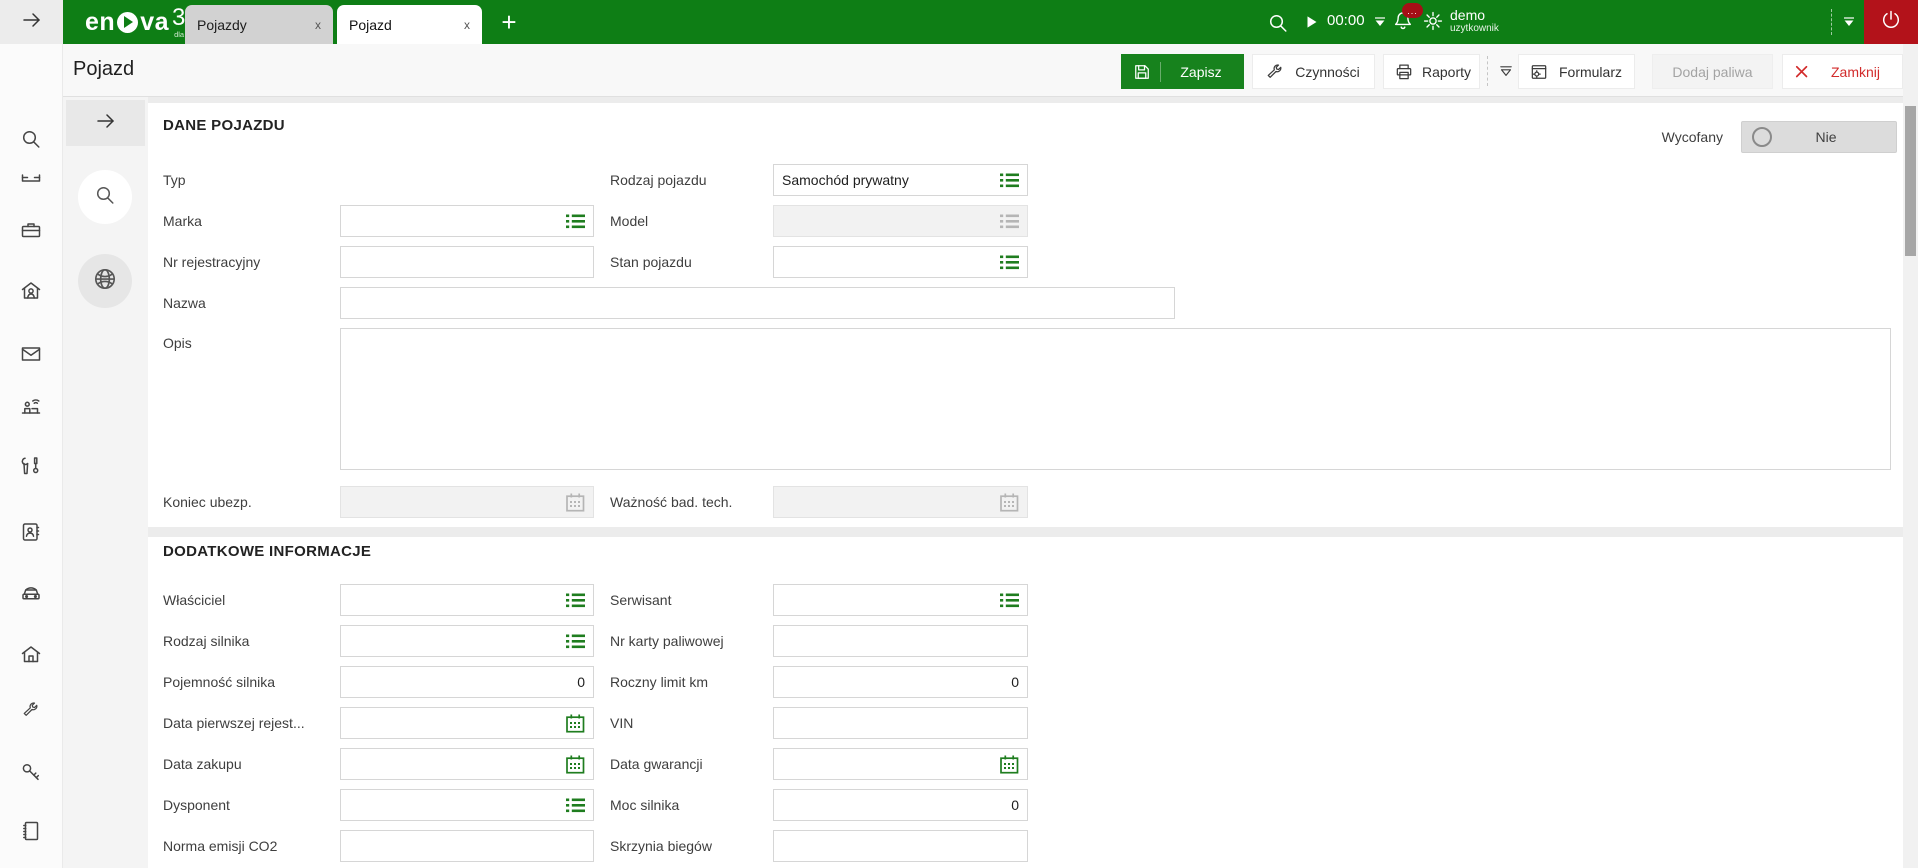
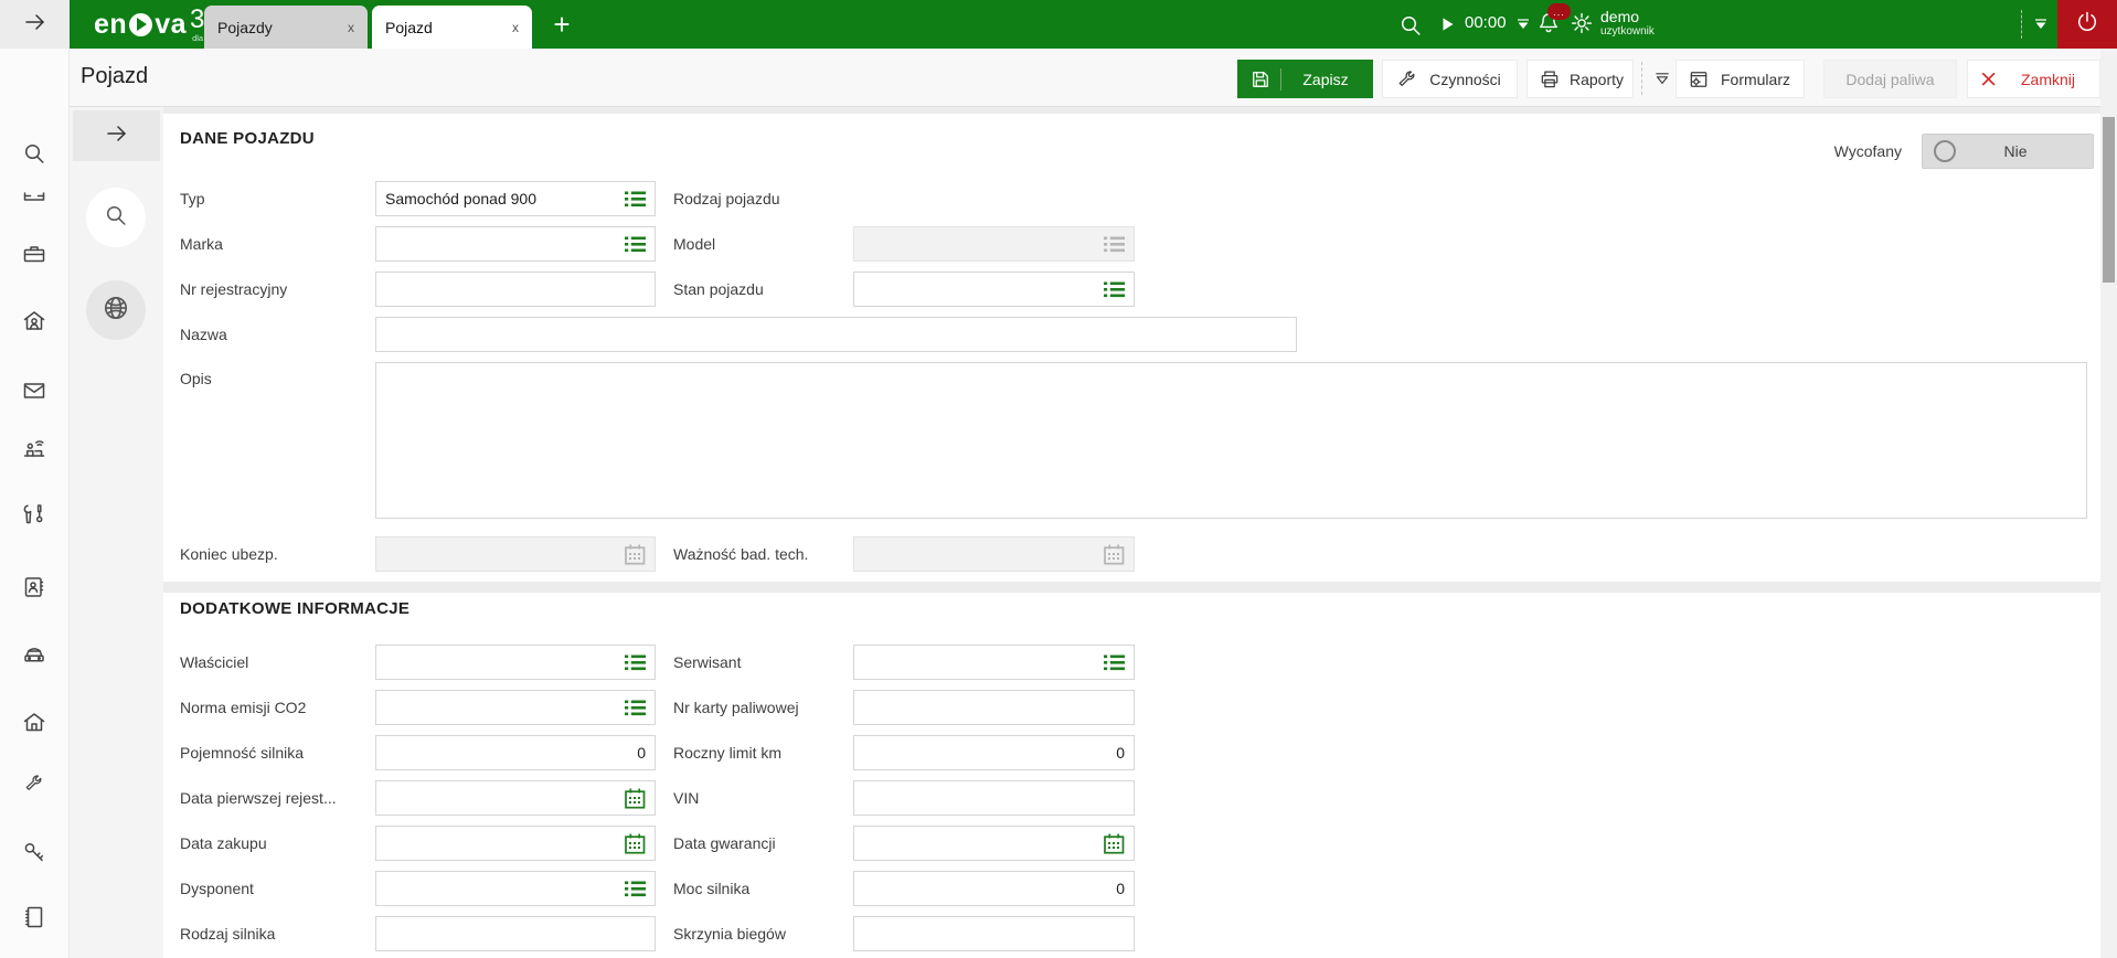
  en
  va
  Pojazdy
  x
  Pojazd
  x
  +
  00:00
  ...
  demo
  uzytkownik
  Pojazd
  Zapisz
  Czynności
  Raporty
  Formularz
  Dodaj paliwa
  Zamknij
  DANE POJAZDU
  Wycofany
  Nie
  Typ
+ Samochód ponad 900
  Rodzaj pojazdu
- Samochód prywatny
  Marka
  Model
  Nr rejestracyjny
  Stan pojazdu
  Nazwa
  Opis
  Koniec ubezp.
  Ważność bad. tech.
  DODATKOWE INFORMACJE
  Właściciel
  Serwisant
- Rodzaj silnika
+ Norma emisji CO2
  Nr karty paliwowej
  Pojemność silnika
  0
  Roczny limit km
  0
  Data pierwszej rejest...
  VIN
  Data zakupu
  Data gwarancji
  Dysponent
  Moc silnika
  0
- Norma emisji CO2
+ Rodzaj silnika
  Skrzynia biegów
